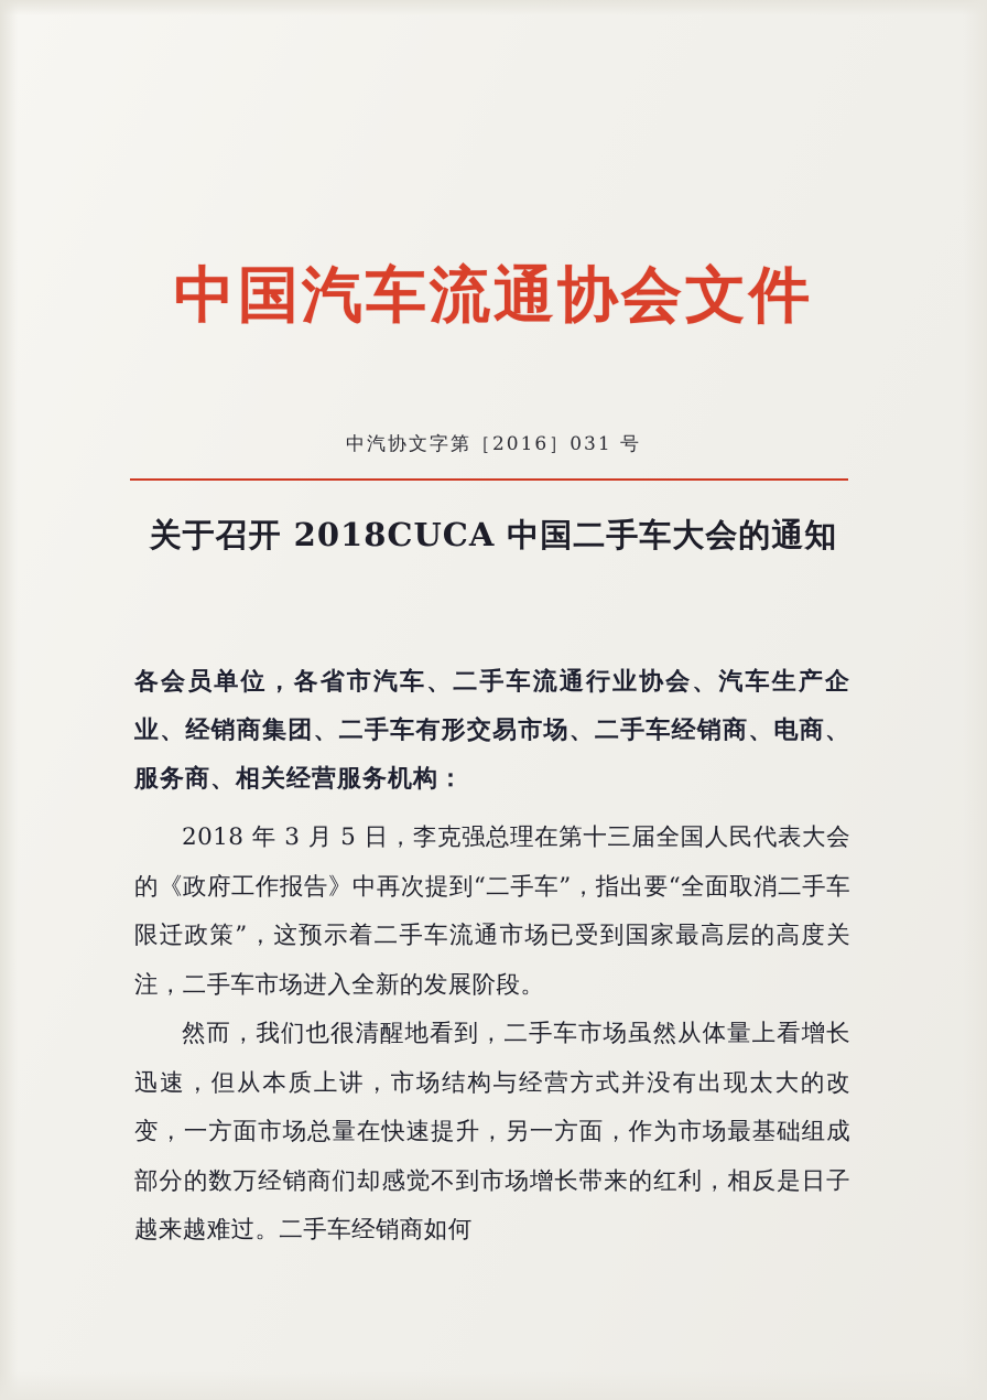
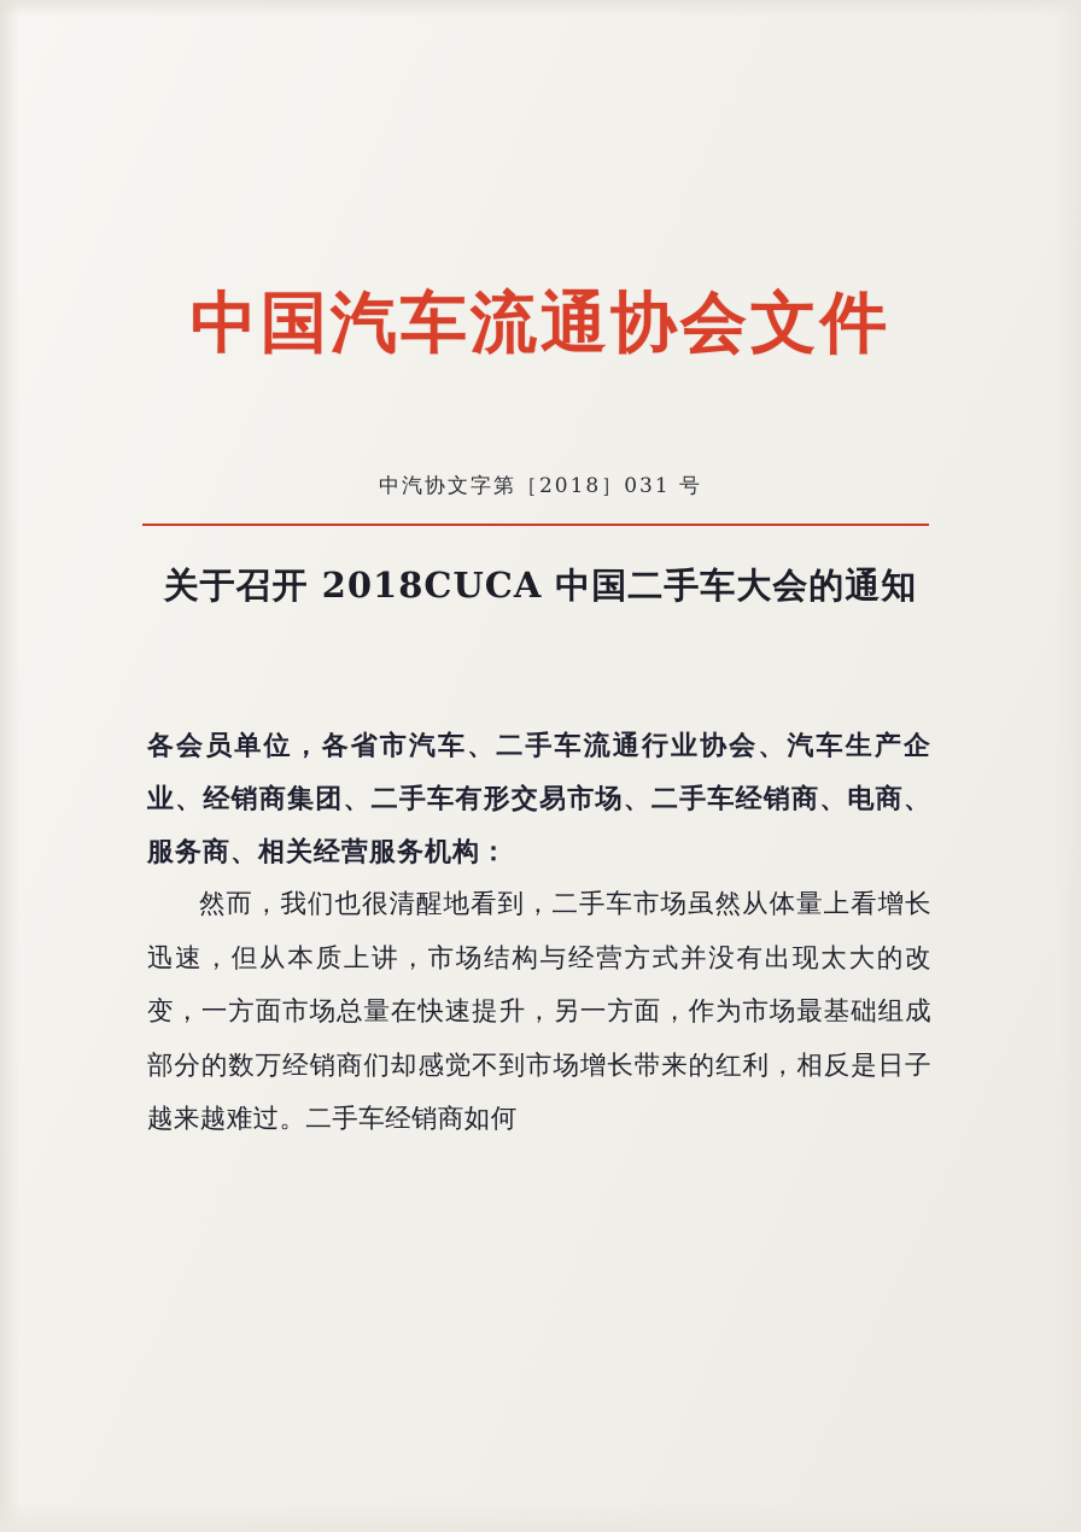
  中国汽车流通协会文件
- 中汽协文字第［2016］031 号
+ 中汽协文字第［2018］031 号
  关于召开 2018CUCA 中国二手车大会的通知
  各会员单位，各省市汽车、二手车流通行业协会、汽车生产企业、经销商集团、二手车有形交易市场、二手车经销商、电商、服务商、相关经营服务机构：
- 2018 年 3 月 5 日，李克强总理在第十三届全国人民代表大会的《政府工作报告》中再次提到“二手车”，指出要“全面取消二手车限迁政策”，这预示着二手车流通市场已受到国家最高层的高度关注，二手车市场进入全新的发展阶段。
  然而，我们也很清醒地看到，二手车市场虽然从体量上看增长迅速，但从本质上讲，市场结构与经营方式并没有出现太大的改变，一方面市场总量在快速提升，另一方面，作为市场最基础组成部分的数万经销商们却感觉不到市场增长带来的红利，相反是日子越来越难过。二手车经销商如何
